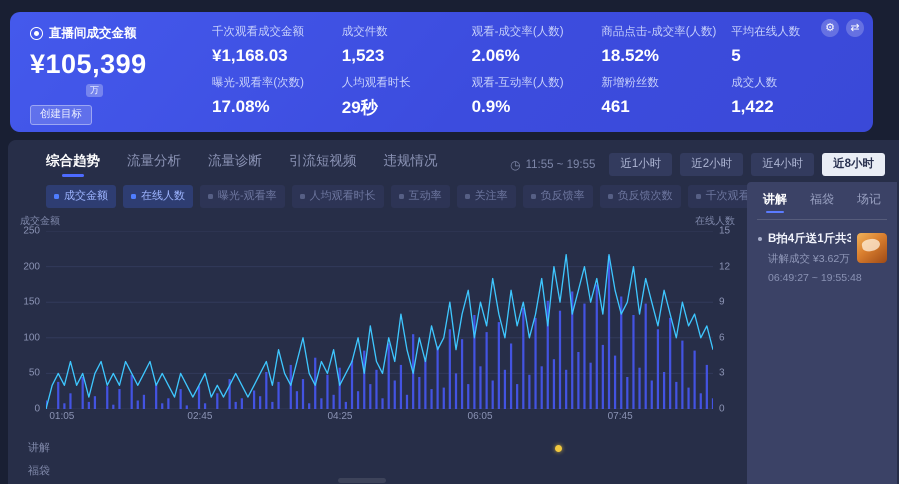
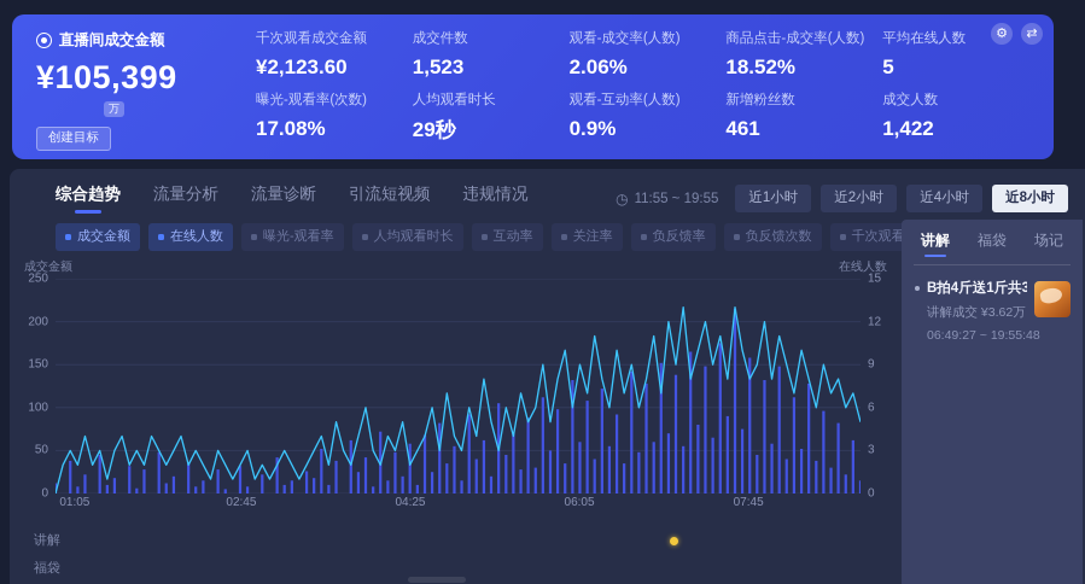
  直播间成交金额
  ¥105,399
  万
  创建目标
  千次观看成交金额
- ¥1,168.03
+ ¥2,123.60
  成交件数
  1,523
  观看-成交率(人数)
  2.06%
  商品点击-成交率(人数)
  18.52%
  平均在线人数
  5
  曝光-观看率(次数)
  17.08%
  人均观看时长
  29秒
  观看-互动率(人数)
  0.9%
  新增粉丝数
  461
  成交人数
  1,422
  ⚙
  ⇄
  综合趋势
  流量分析
  流量诊断
  引流短视频
  违规情况
  ◷
  11:55 ~ 19:55
  近1小时
  近2小时
  近4小时
  近8小时
  成交金额
  在线人数
  曝光-观看率
  人均观看时长
  互动率
  关注率
  负反馈率
  负反馈次数
  成交金额
  在线人数
  250
  200
  150
  100
  50
  0
  15
  12
  9
  6
  3
  0
  01:05
  02:45
  04:25
  06:05
  07:45
  讲解
  福袋
  讲解
  福袋
  场记
  讲解成交 ¥3.62万
  06:49:27 ~ 19:55:48
